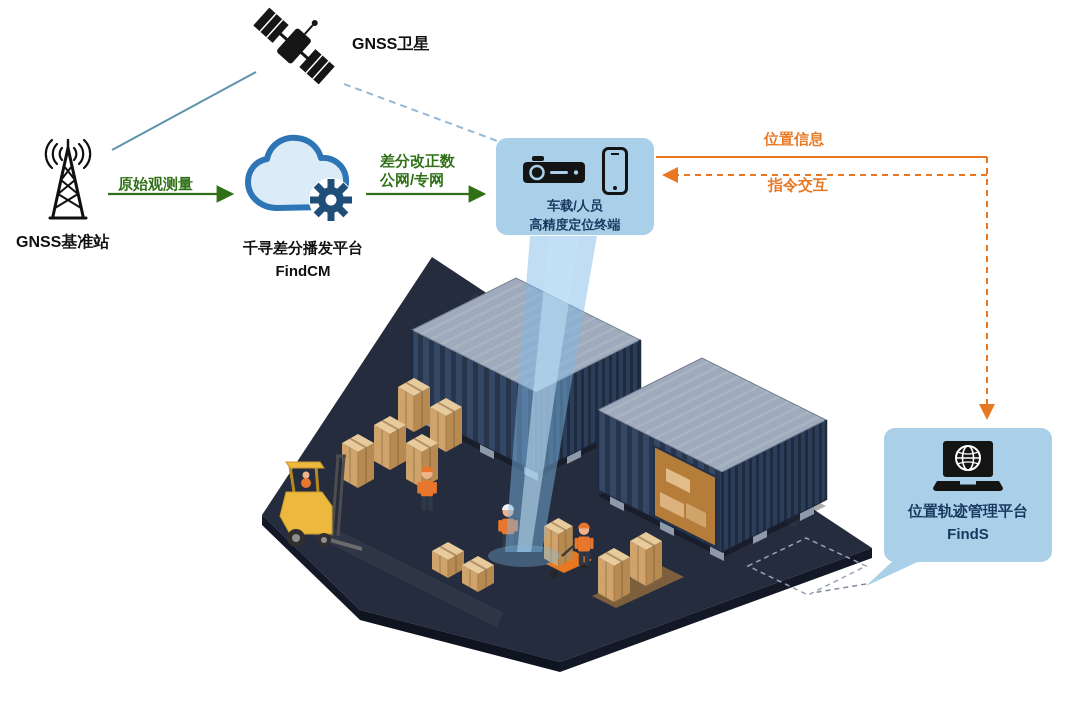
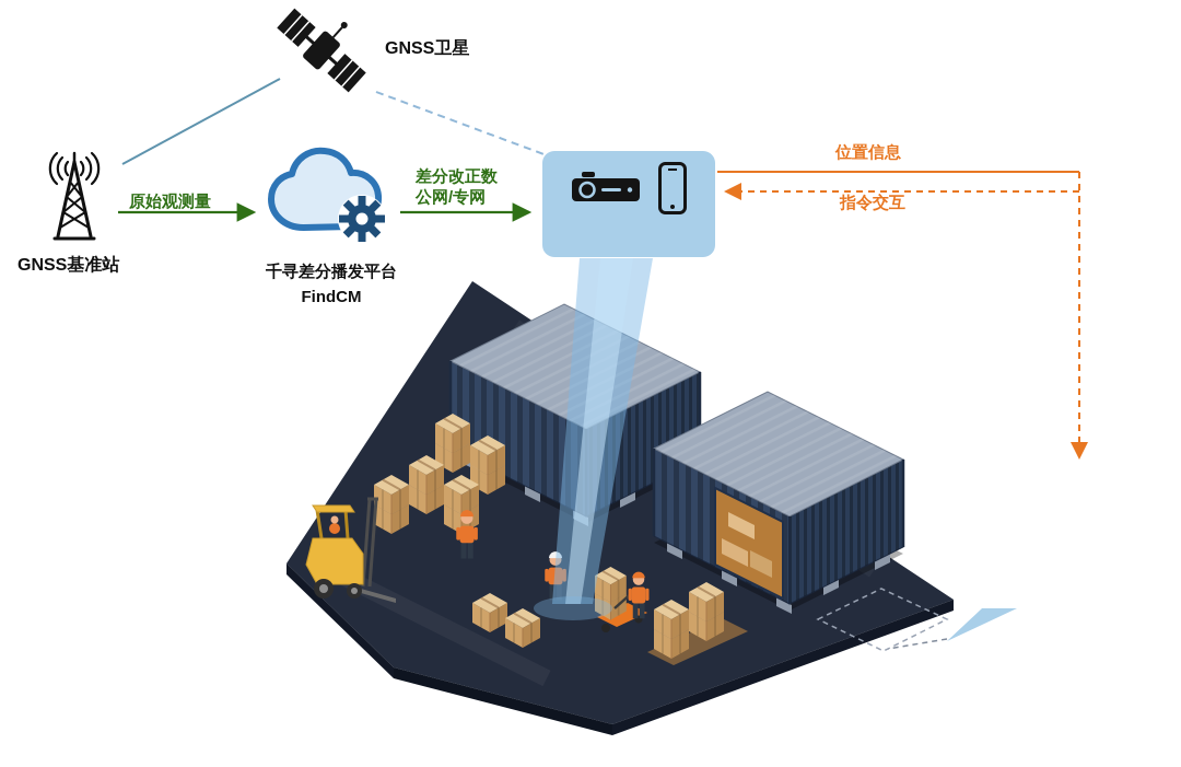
  GNSS卫星
  GNSS基准站
  千寻差分播发平台
  FindCM
  原始观测量
  差分改正数
  公网/专网
  位置信息
  指令交互
- 车载/人员
- 高精度定位终端
- 位置轨迹管理平台
- FindS
